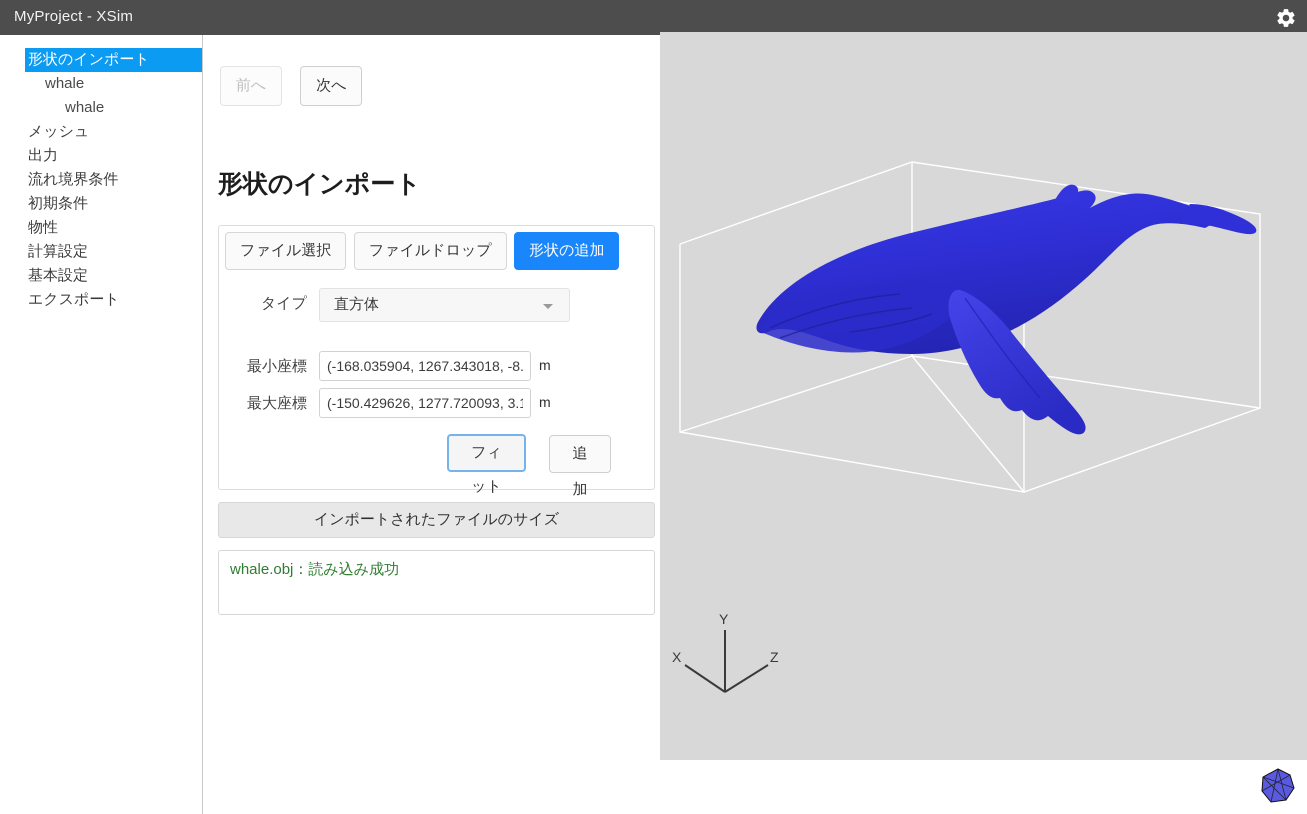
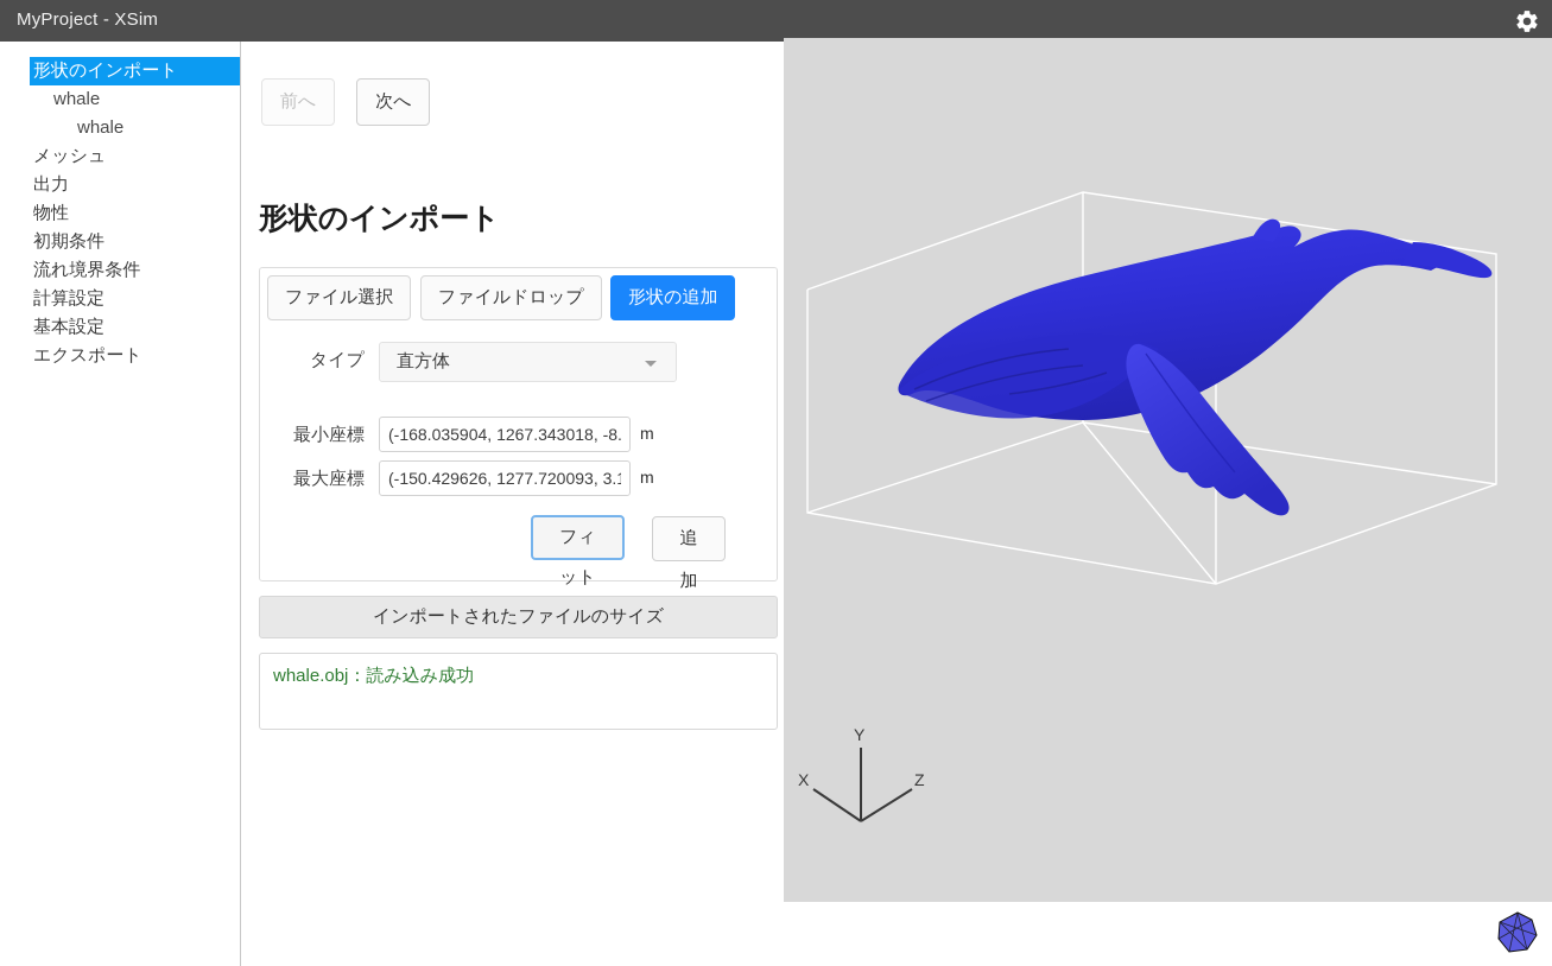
  MyProject - XSim
  形状のインポート
  whale
  whale
  メッシュ
  出力
- 流れ境界条件
+ 物性
  初期条件
- 物性
+ 流れ境界条件
  計算設定
  基本設定
  エクスポート
  前へ 次へ
  形状のインポート
  ファイル選択 ファイルドロップ 形状の追加
  タイプ
  直方体
  最小座標
  (-168.035904, 1267.343018, -8.
  m
  最大座標
  (-150.429626, 1277.720093, 3.
  m
  フィット
  追加
  インポートされたファイルのサイズ
  whale.obj：読み込み成功
  Y
  X
  Z
